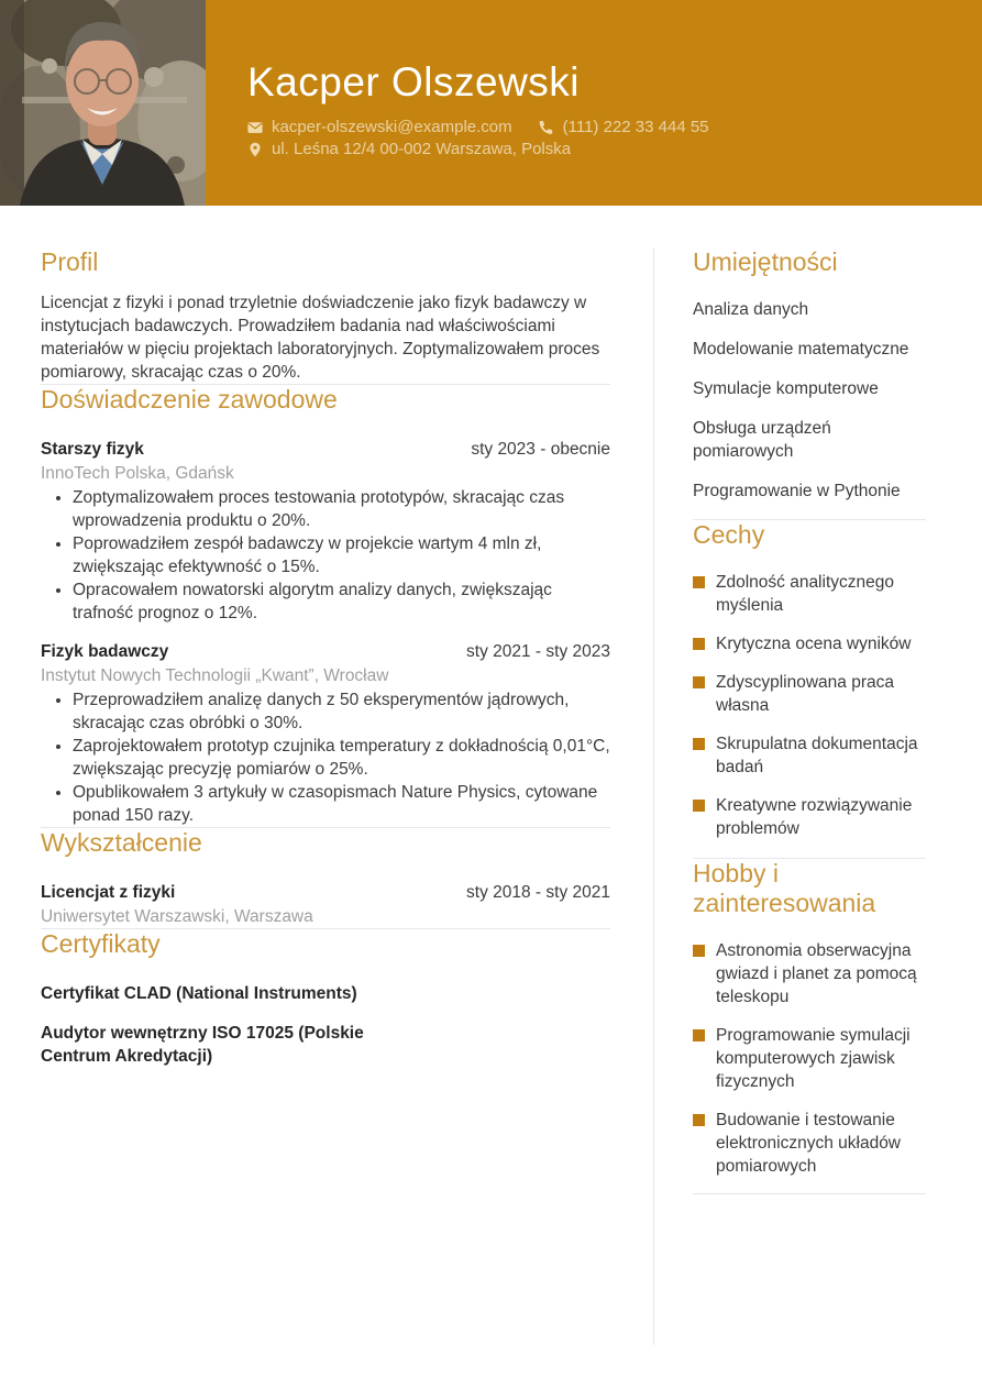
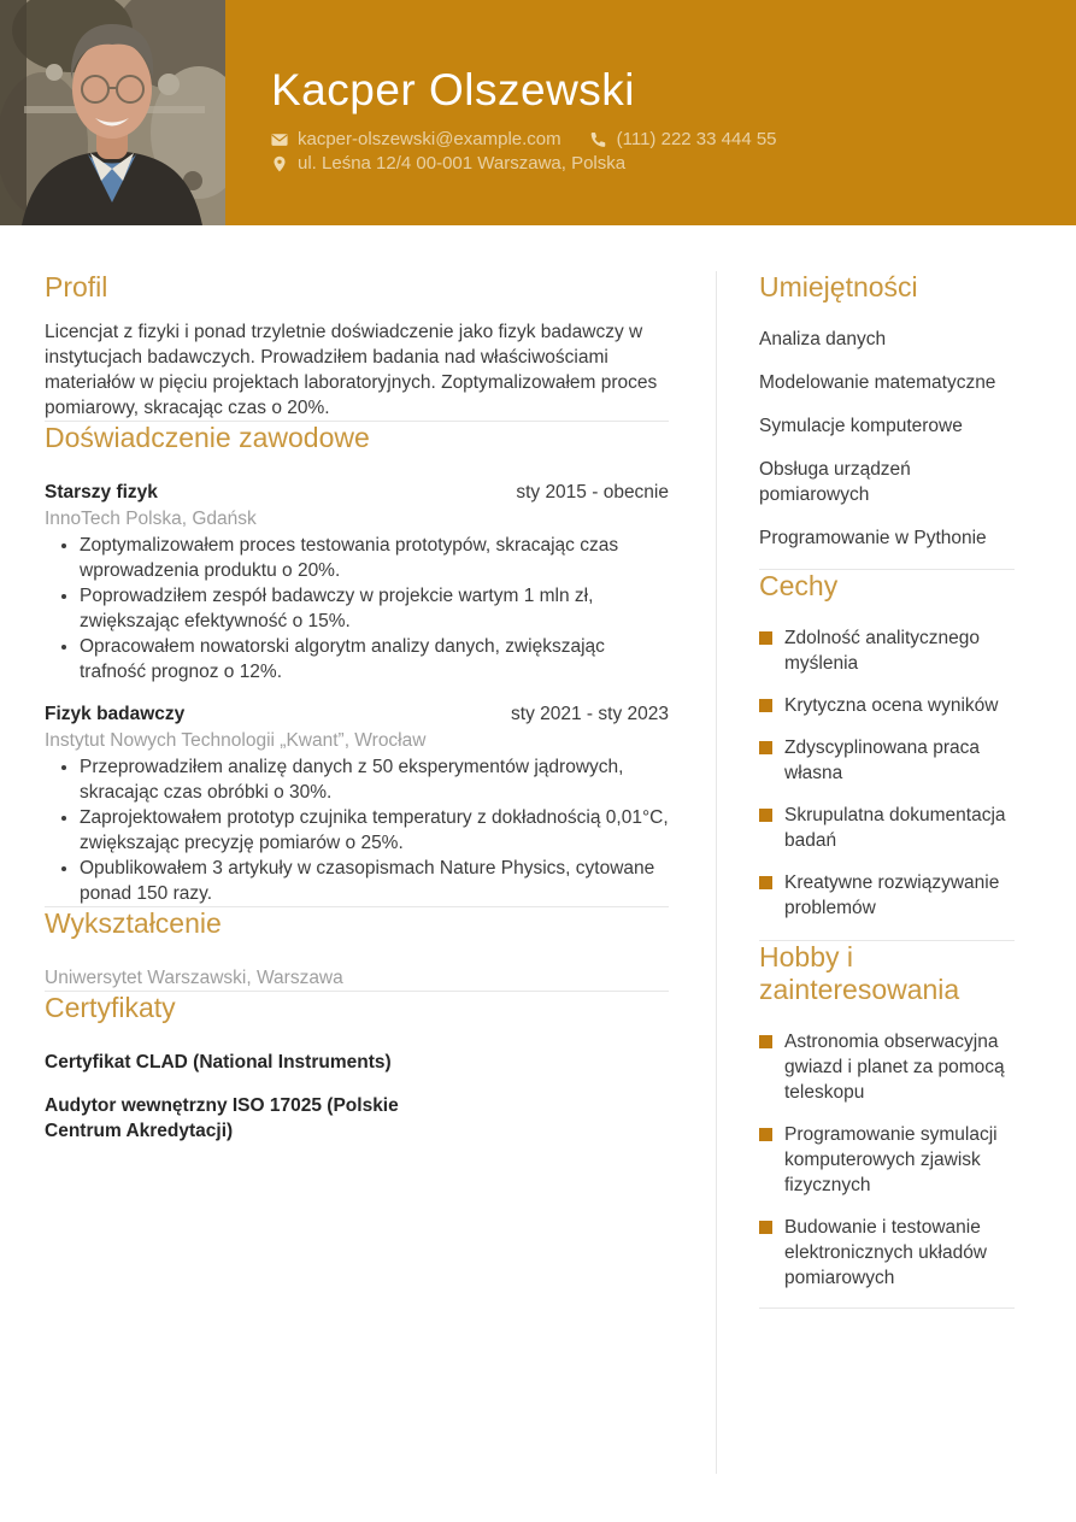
  Kacper Olszewski
  kacper-olszewski@example.com
  (111) 222 33 444 55
- ul. Leśna 12/4 00-002 Warszawa, Polska
+ ul. Leśna 12/4 00-001 Warszawa, Polska
  Profil
  Licencjat z fizyki i ponad trzyletnie doświadczenie jako fizyk badawczy w instytucjach badawczych. Prowadziłem badania nad właściwościami materiałów w pięciu projektach laboratoryjnych. Zoptymalizowałem proces pomiarowy, skracając czas o 20%.
  Doświadczenie zawodowe
  Starszy fizyk
- sty 2023 - obecnie
+ sty 2015 - obecnie
  InnoTech Polska, Gdańsk
  Zoptymalizowałem proces testowania prototypów, skracając czas wprowadzenia produktu o 20%.
- Poprowadziłem zespół badawczy w projekcie wartym 4 mln zł, zwiększając efektywność o 15%.
+ Poprowadziłem zespół badawczy w projekcie wartym 1 mln zł, zwiększając efektywność o 15%.
  Opracowałem nowatorski algorytm analizy danych, zwiększając trafność prognoz o 12%.
  Fizyk badawczy
  sty 2021 - sty 2023
  Instytut Nowych Technologii „Kwant”, Wrocław
  Przeprowadziłem analizę danych z 50 eksperymentów jądrowych, skracając czas obróbki o 30%.
  Zaprojektowałem prototyp czujnika temperatury z dokładnością 0,01°C, zwiększając precyzję pomiarów o 25%.
  Opublikowałem 3 artykuły w czasopismach Nature Physics, cytowane ponad 150 razy.
  Wykształcenie
- Licencjat z fizyki
- sty 2018 - sty 2021
  Uniwersytet Warszawski, Warszawa
  Certyfikaty
  Certyfikat CLAD (National Instruments)
  Audytor wewnętrzny ISO 17025 (Polskie Centrum Akredytacji)
  Umiejętności
  Analiza danych
  Modelowanie matematyczne
  Symulacje komputerowe
  Obsługa urządzeń pomiarowych
  Programowanie w Pythonie
  Cechy
  Zdolność analitycznego myślenia
  Krytyczna ocena wyników
  Zdyscyplinowana praca własna
  Skrupulatna dokumentacja badań
  Kreatywne rozwiązywanie problemów
  Hobby i zainteresowania
  Astronomia obserwacyjna gwiazd i planet za pomocą teleskopu
  Programowanie symulacji komputerowych zjawisk fizycznych
  Budowanie i testowanie elektronicznych układów pomiarowych
